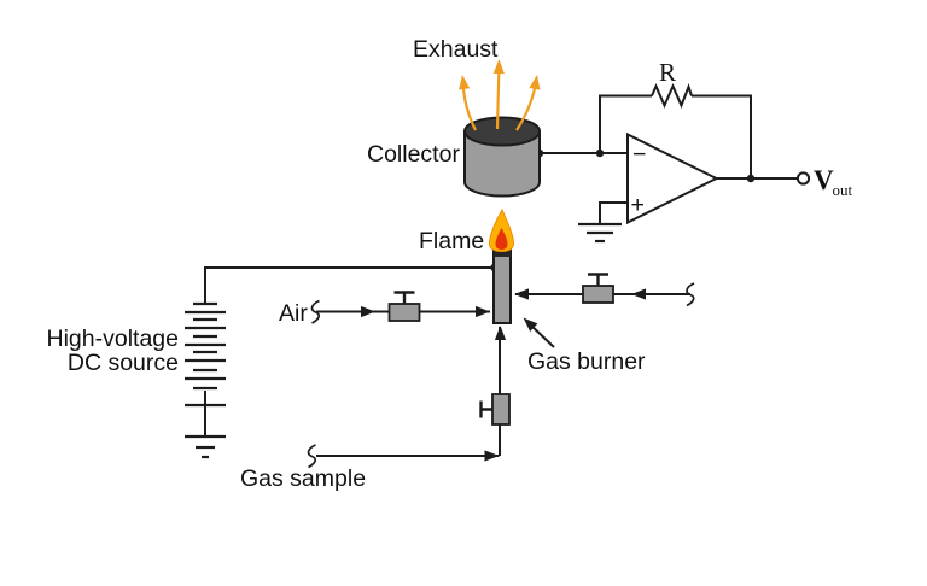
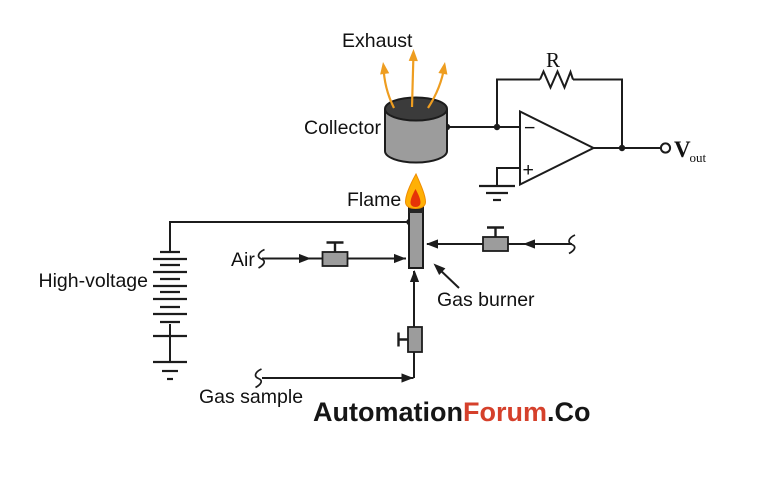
  −
  +
  Exhaust
  Collector
  Flame
  Air
  Gas burner
  High-voltage
- DC source
  Gas sample
  R
  V
  out
+ AutomationForum.Co
